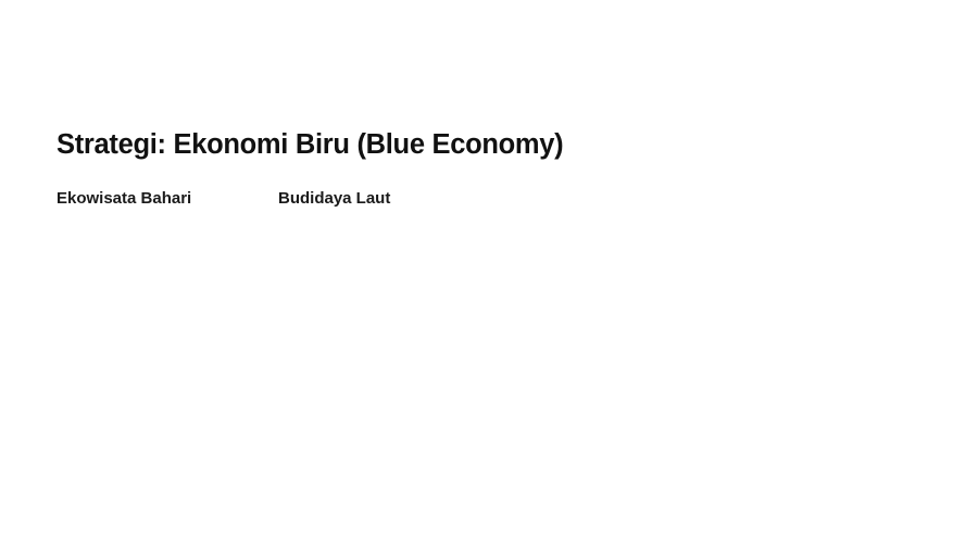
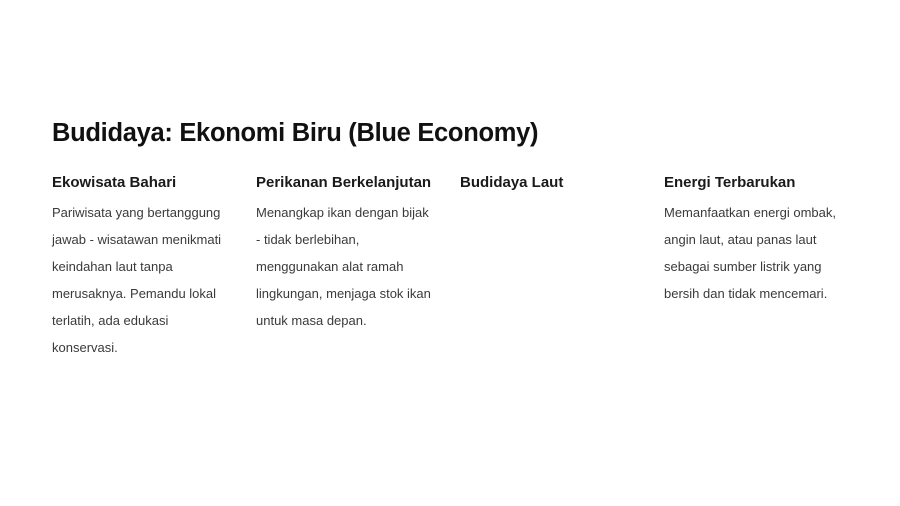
- Strategi: Ekonomi Biru (Blue Economy)
+ Budidaya: Ekonomi Biru (Blue Economy)
  Ekowisata Bahari
+ Pariwisata yang bertanggung jawab - wisatawan menikmati keindahan laut tanpa merusaknya. Pemandu lokal terlatih, ada edukasi konservasi.
+ Perikanan Berkelanjutan
+ Menangkap ikan dengan bijak - tidak berlebihan, menggunakan alat ramah lingkungan, menjaga stok ikan untuk masa depan.
  Budidaya Laut
+ Energi Terbarukan
+ Memanfaatkan energi ombak, angin laut, atau panas laut sebagai sumber listrik yang bersih dan tidak mencemari.
